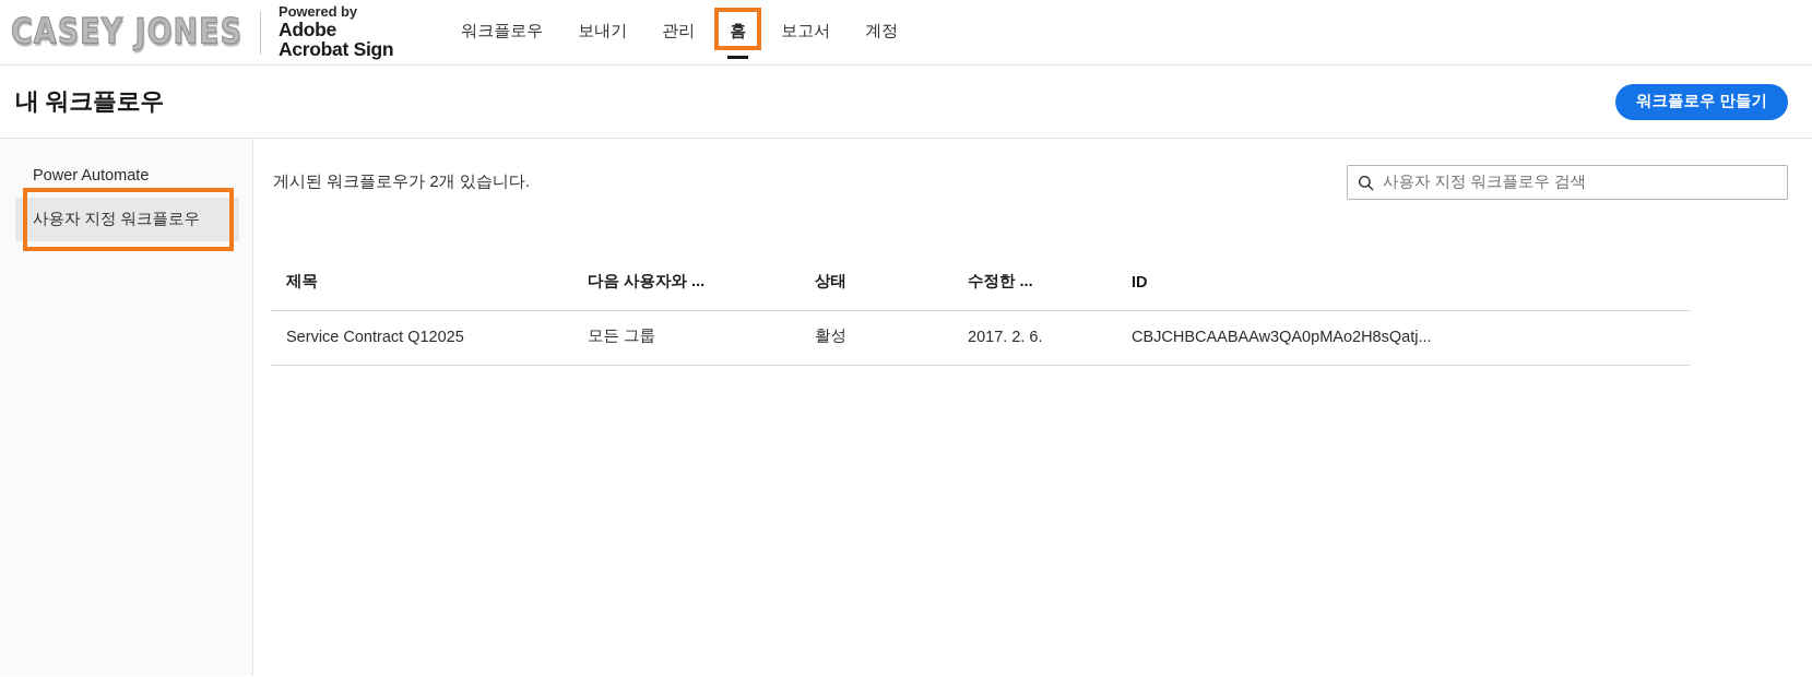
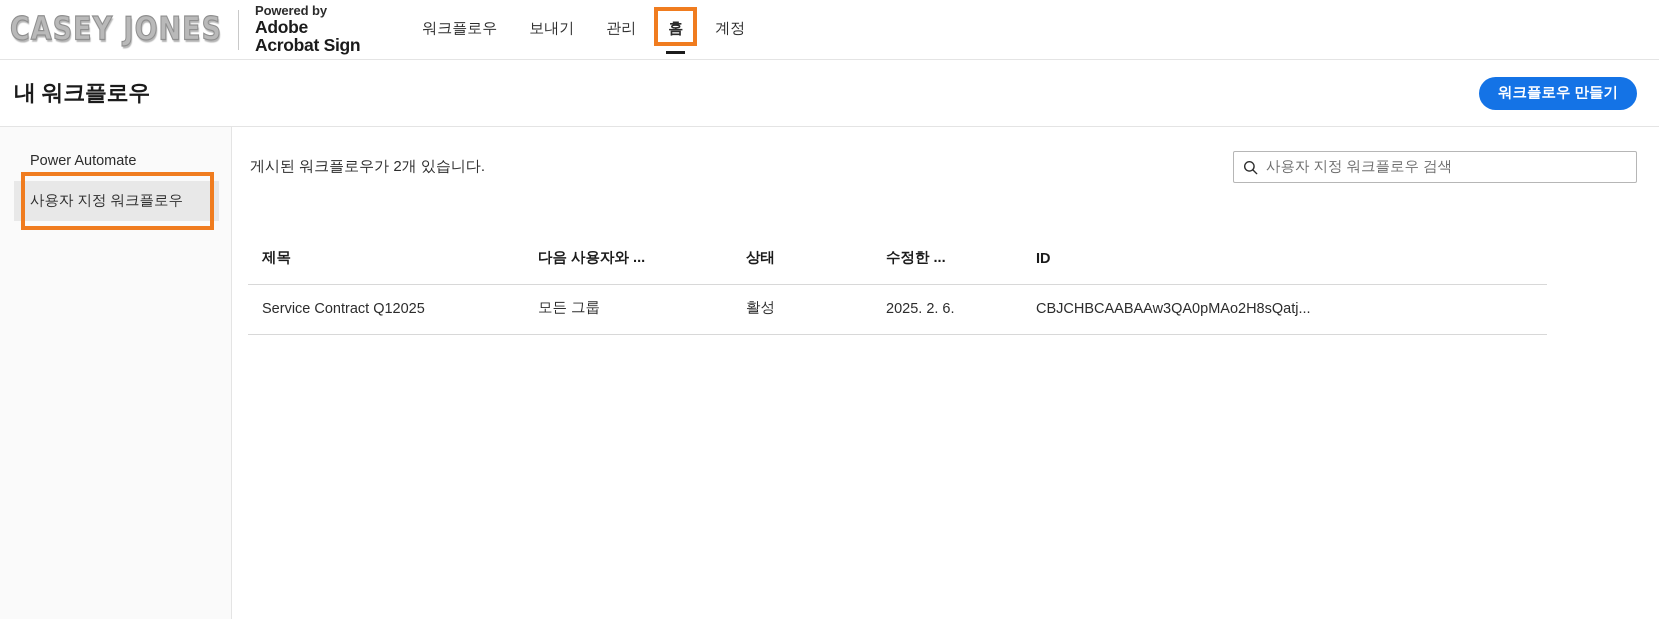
  CASEY JONES
  Powered by
  Adobe
  Acrobat Sign
  워크플로우
  보내기
  관리
  홈
- 보고서
  계정
  내 워크플로우
  워크플로우 만들기
  Power Automate
  사용자 지정 워크플로우
  게시된 워크플로우가 2개 있습니다.
  사용자 지정 워크플로우 검색
  제목	다음 사용자와 ...	상태	수정한 ...	ID
- Service Contract Q12025	모든 그룹	활성	2017. 2. 6.	CBJCHBCAABAAw3QA0pMAo2H8sQatj...
+ Service Contract Q12025	모든 그룹	활성	2025. 2. 6.	CBJCHBCAABAAw3QA0pMAo2H8sQatj...
